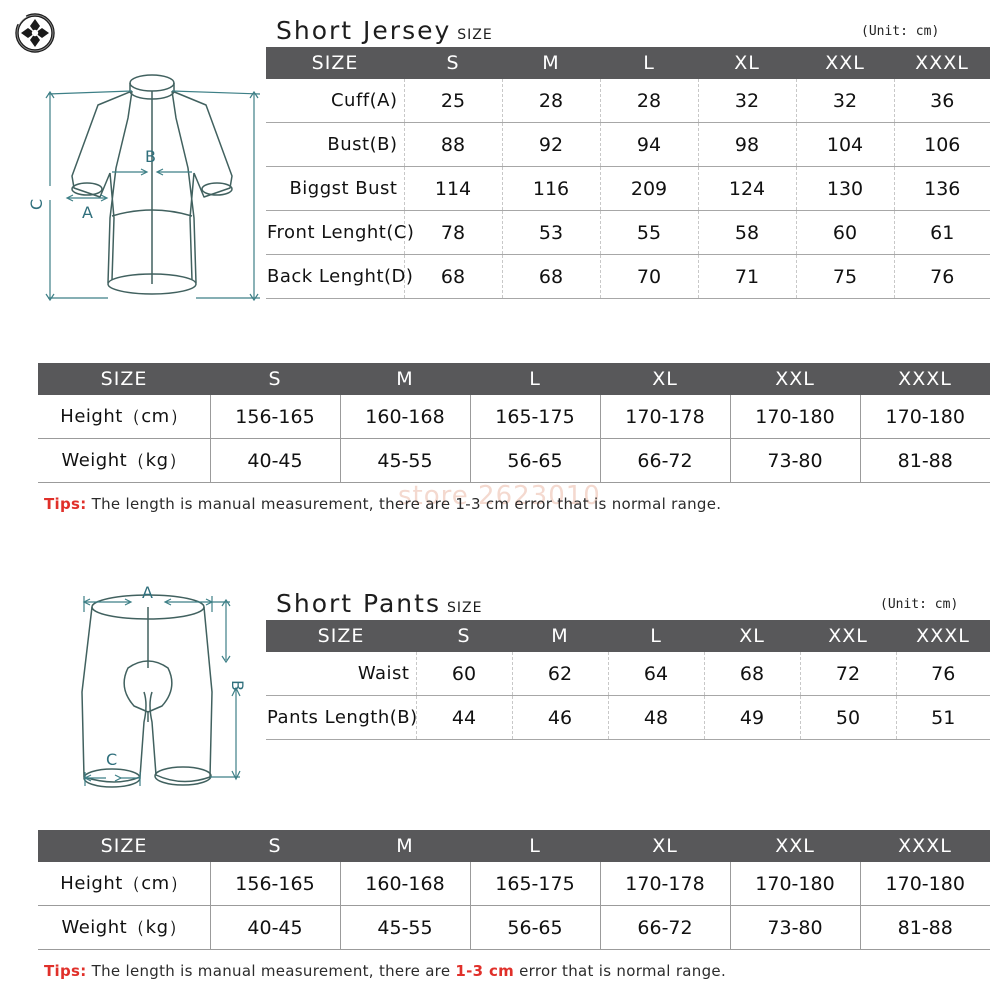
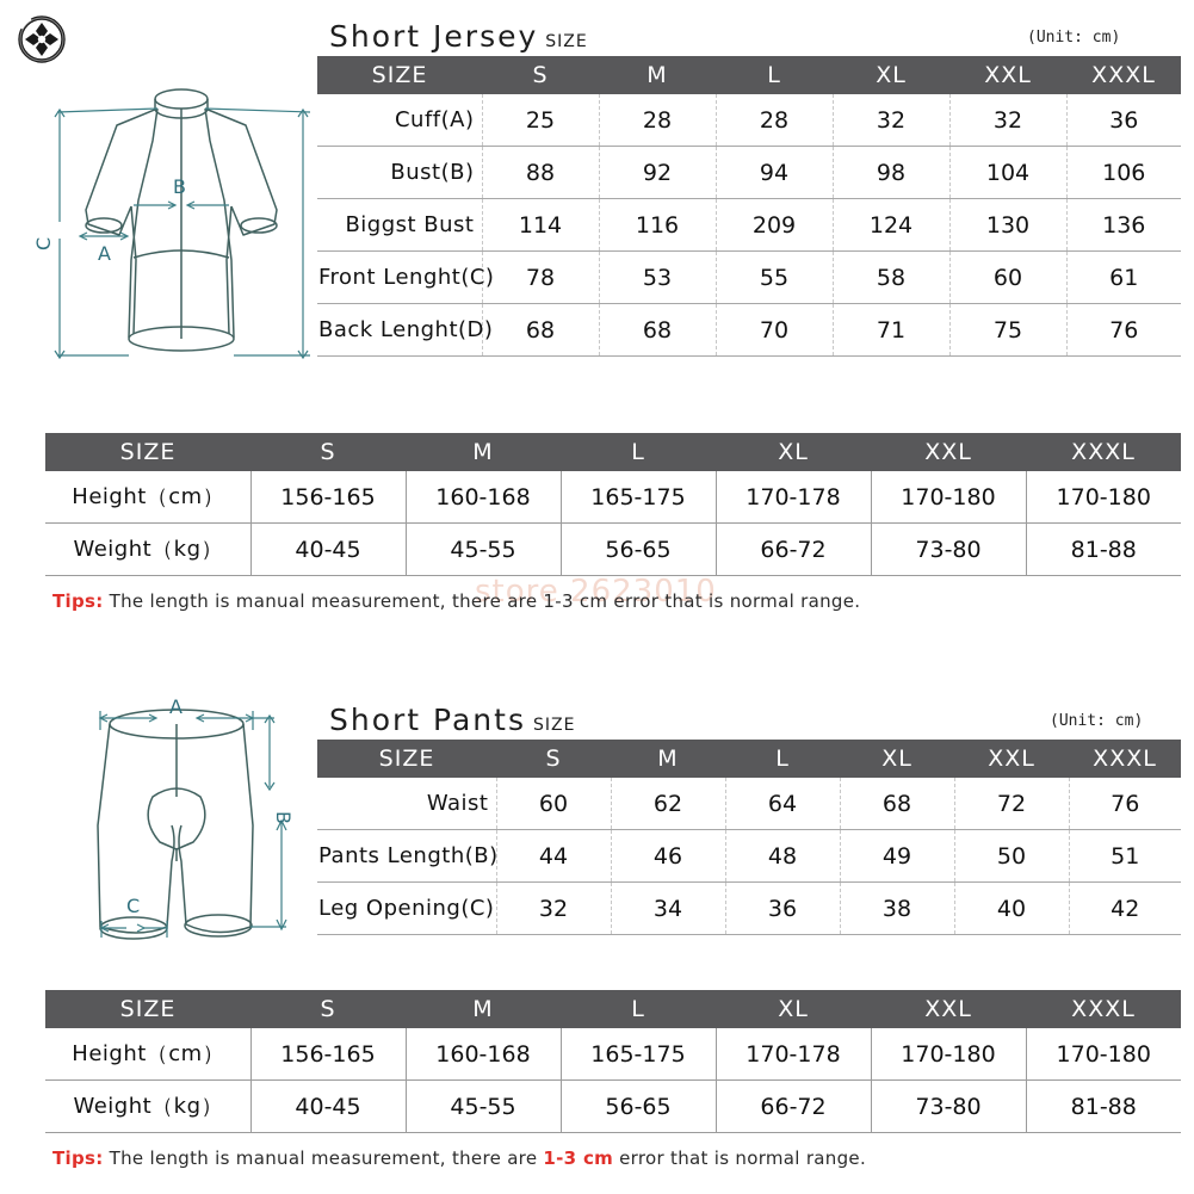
  Short Jersey SIZE
  (Unit: cm)
  B
  A
  SIZE	S	M	L	XL	XXL	XXXL
  Cuff(A)	25	28	28	32	32	36
  Bust(B)	88	92	94	98	104	106
  Biggst Bust	114	116	209	124	130	136
  Front Lenght(C)	78	53	55	58	60	61
  Back Lenght(D)	68	68	70	71	75	76
  SIZE	S	M	L	XL	XXL	XXXL
  Height（cm）	156-165	160-168	165-175	170-178	170-180	170-180
  Weight（kg）	40-45	45-55	56-65	66-72	73-80	81-88
  store 2623010
  Tips: The length is manual measurement, there are 1-3 cm error that is normal range.
  Short Pants SIZE
  (Unit: cm)
  A
  C
  SIZE	S	M	L	XL	XXL	XXXL
  Waist	60	62	64	68	72	76
  Pants Length(B)	44	46	48	49	50	51
+ Leg Opening(C)	32	34	36	38	40	42
  SIZE	S	M	L	XL	XXL	XXXL
  Height（cm）	156-165	160-168	165-175	170-178	170-180	170-180
  Weight（kg）	40-45	45-55	56-65	66-72	73-80	81-88
  Tips: The length is manual measurement, there are 1-3 cm error that is normal range.
